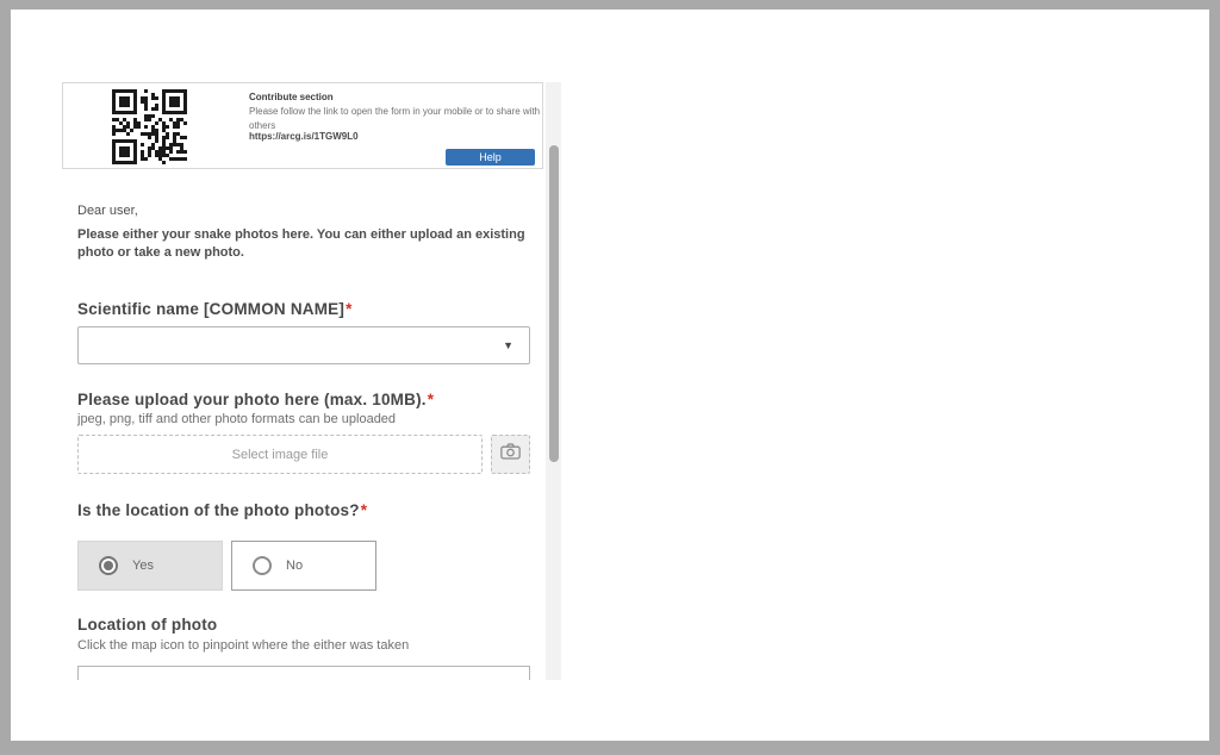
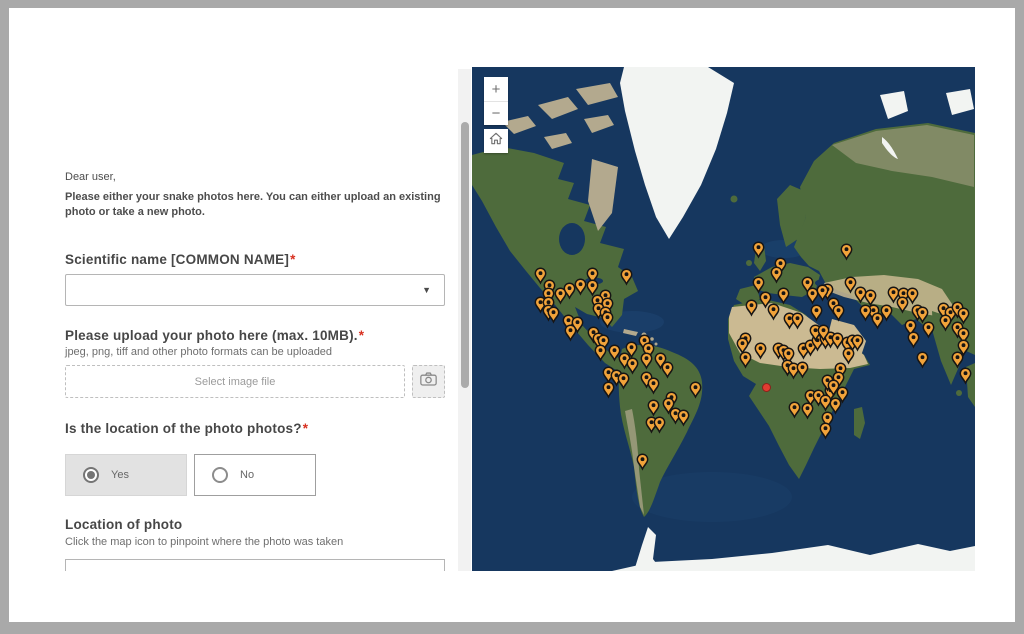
- Contribute section
- Please follow the link to open the form in your mobile or to share with others
- https://arcg.is/1TGW9L0
- Help
  Dear user,
  Please either your snake photos here. You can either upload an existing photo or take a new photo.
  Scientific name [COMMON NAME]*
  ▼
  Please upload your photo here (max. 10MB).*
  jpeg, png, tiff and other photo formats can be uploaded
  Select image file
  Is the location of the photo photos?*
  Yes
  No
  Location of photo
- Click the map icon to pinpoint where the either was taken
+ Click the map icon to pinpoint where the photo was taken
+ +
+ −
